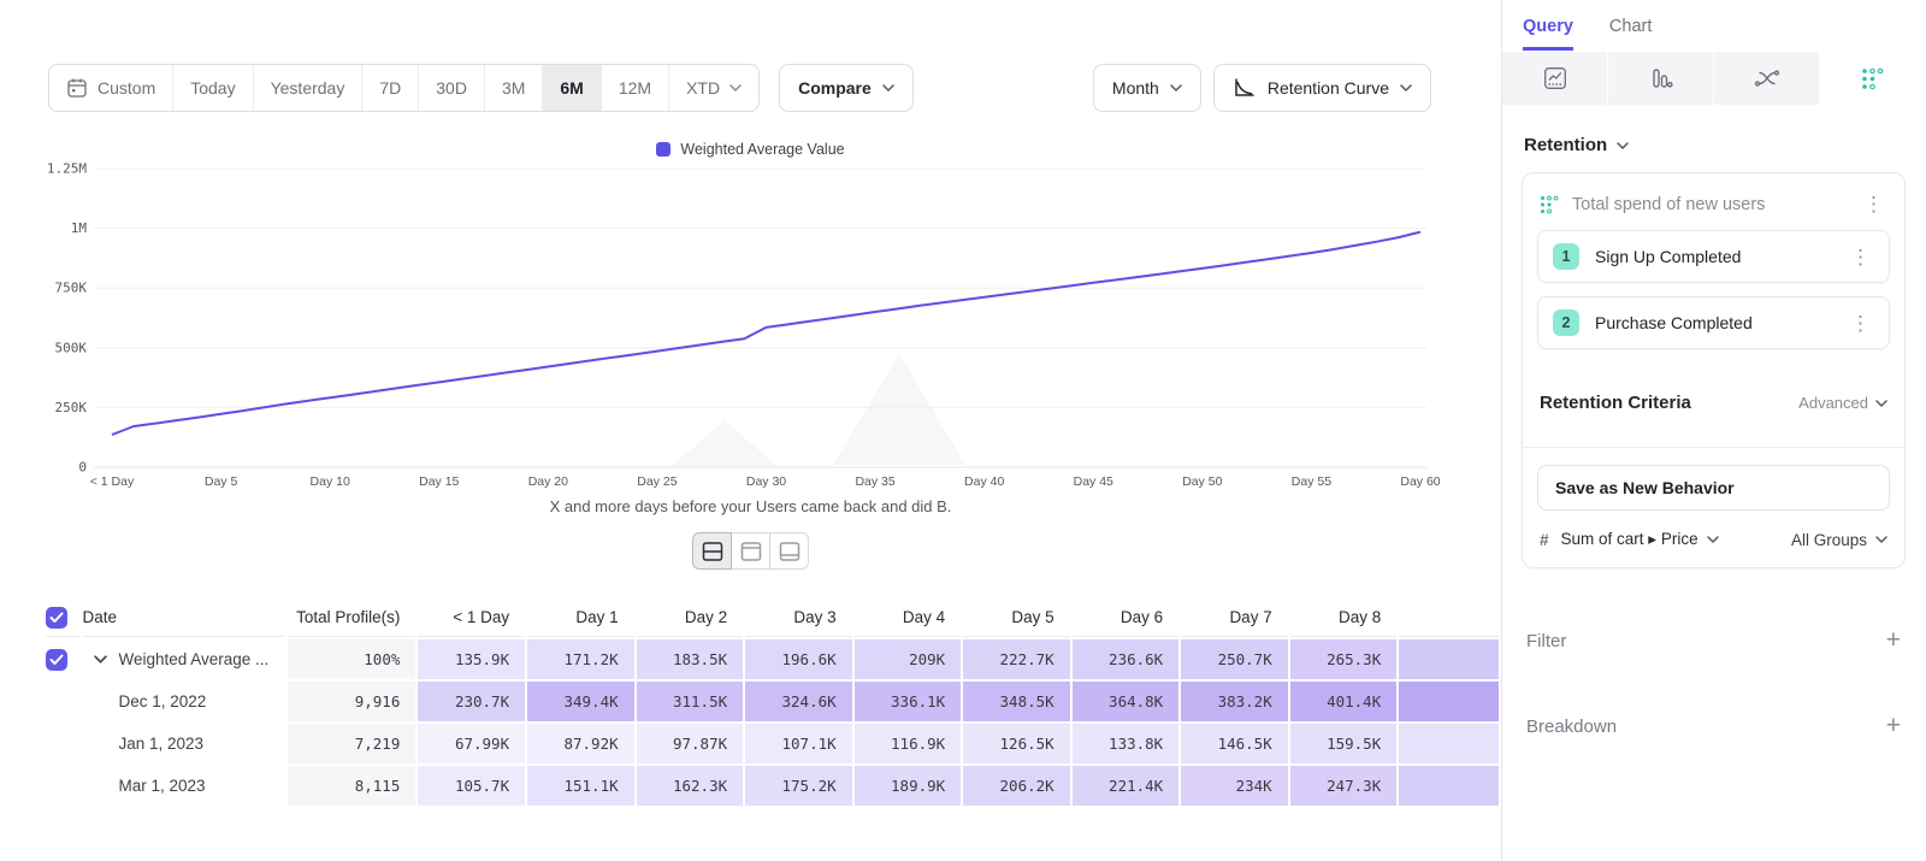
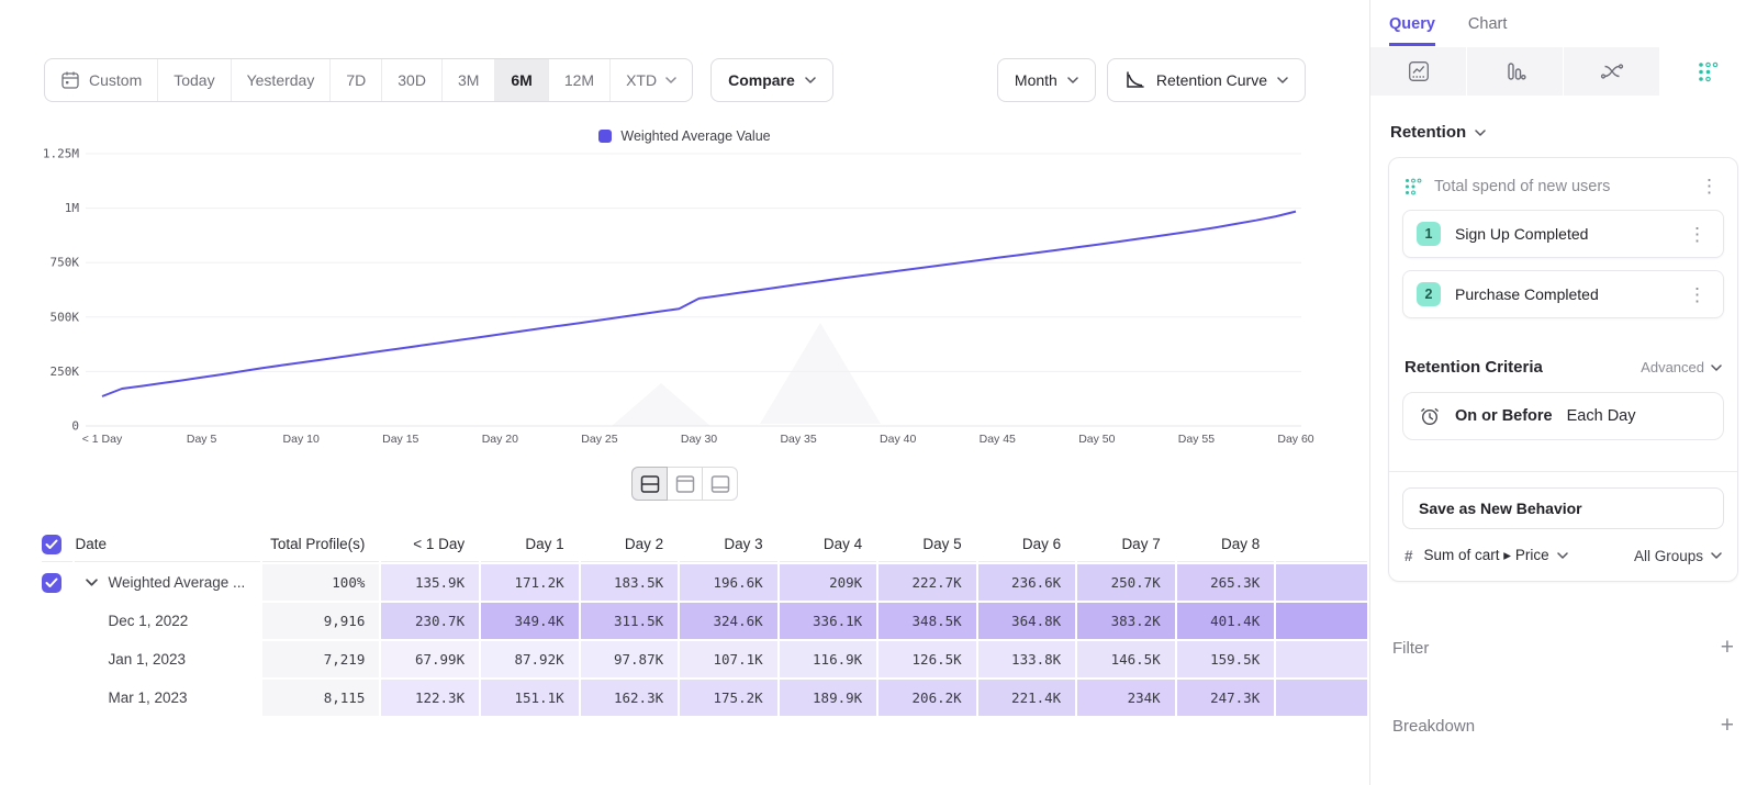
  Custom
  Today
  Yesterday
  7D
  30D
  3M
  6M
  12M
  XTD
  Compare
  Month
  Retention Curve
  Weighted Average Value
  0
  250K
  500K
  750K
  1M
  1.25M
  < 1 Day
  Day 5
  Day 10
  Day 15
  Day 20
  Day 25
  Day 30
  Day 35
  Day 40
  Day 45
  Day 50
  Day 55
  Day 60
- X and more days before your Users came back and did B.
  	Date	Total Profile(s)	< 1 Day	Day 1	Day 2	Day 3	Day 4	Day 5	Day 6	Day 7	Day 8
  	Weighted Average ...	100%	135.9K	171.2K	183.5K	196.6K	209K	222.7K	236.6K	250.7K	265.3K
  	Dec 1, 2022	9,916	230.7K	349.4K	311.5K	324.6K	336.1K	348.5K	364.8K	383.2K	401.4K
  	Jan 1, 2023	7,219	67.99K	87.92K	97.87K	107.1K	116.9K	126.5K	133.8K	146.5K	159.5K
- 	Mar 1, 2023	8,115	105.7K	151.1K	162.3K	175.2K	189.9K	206.2K	221.4K	234K	247.3K
+ 	Mar 1, 2023	8,115	122.3K	151.1K	162.3K	175.2K	189.9K	206.2K	221.4K	234K	247.3K
  Query
  Chart
  Retention
  Total spend of new users
  ⋮
  1
  Sign Up Completed
  ⋮
  2
  Purchase Completed
  ⋮
  Retention Criteria
  Advanced
+ On or Before
+ Each Day
  Save as New Behavior
  #
  Sum of cart ▸ Price
  All Groups
  Filter
  +
  Breakdown
  +
